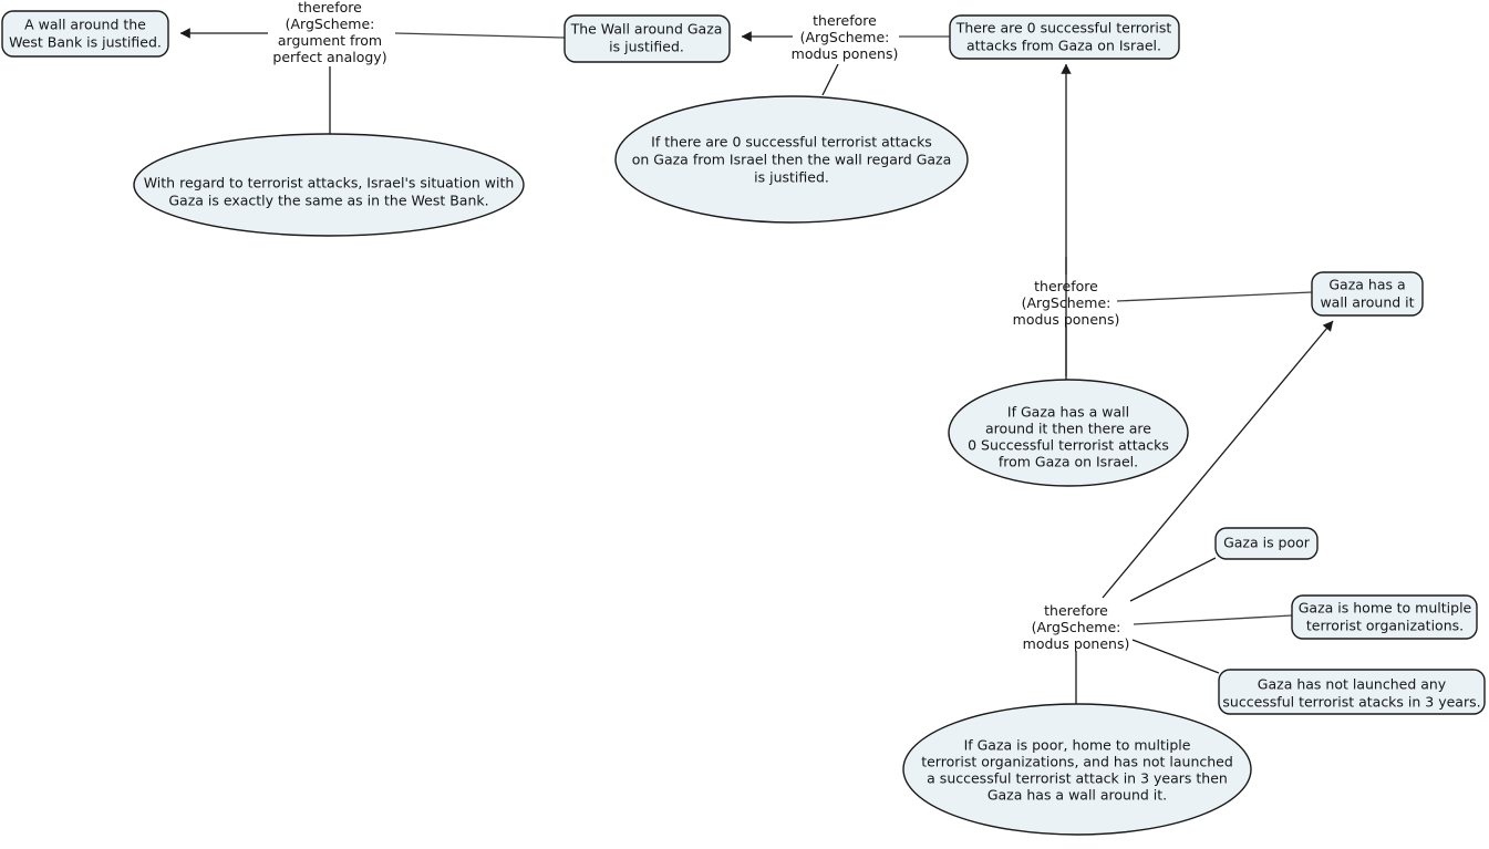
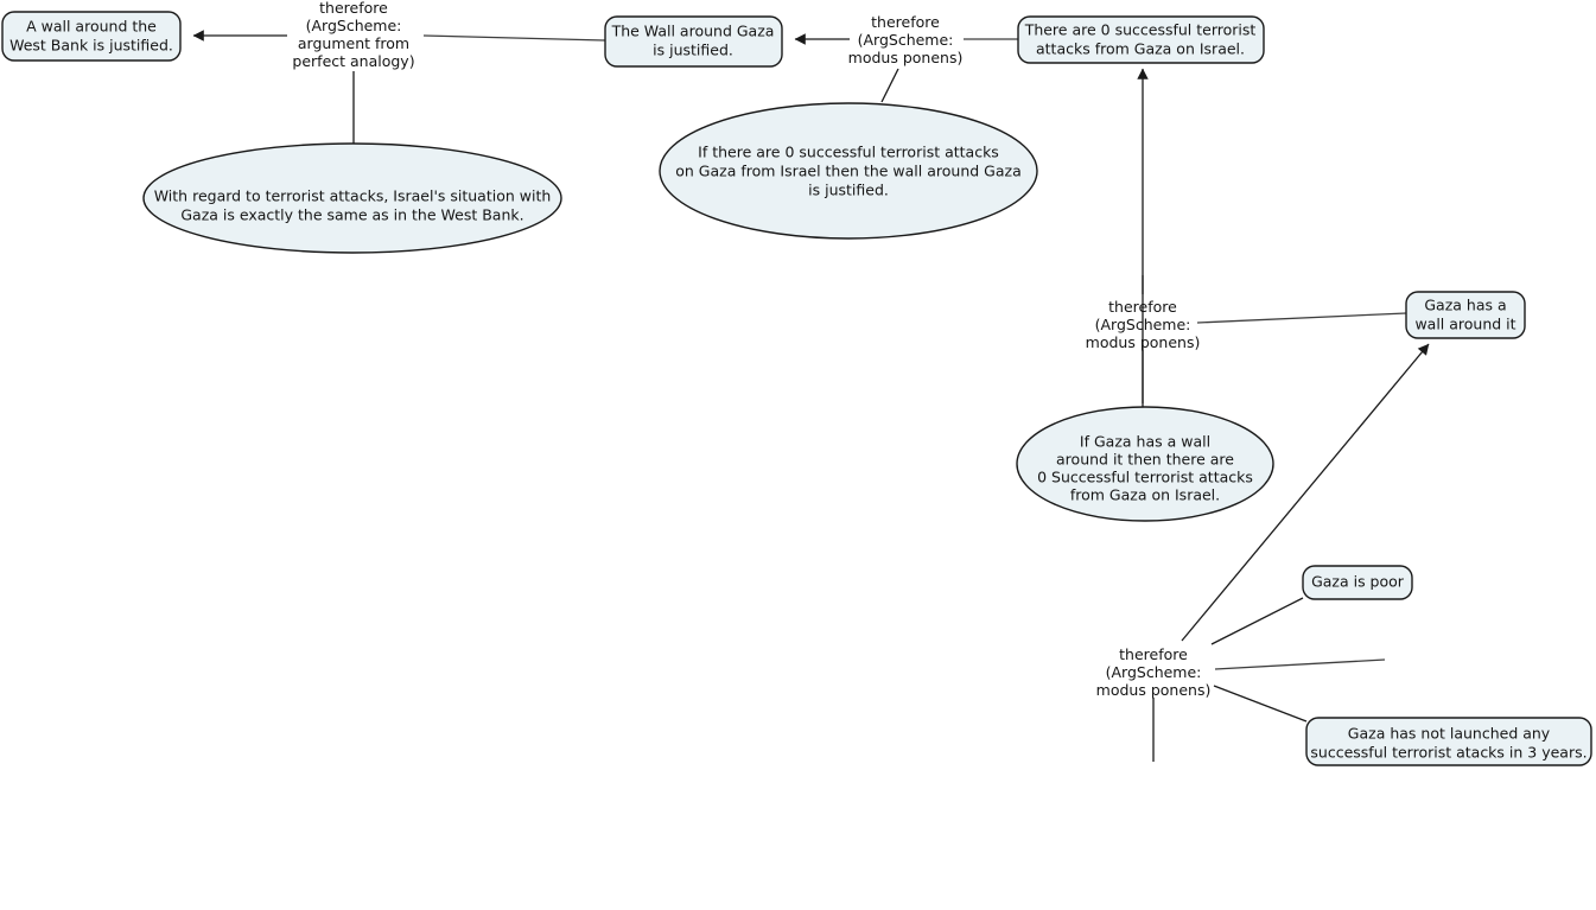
  therefore
  (ArgScheme:
  argument from
  perfect analogy)
  therefore
  (ArgScheme:
  modus ponens)
  therefore
  (ArgScheme:
  modus ponens)
  therefore
  (ArgScheme:
  modus ponens)
  With regard to terrorist attacks, Israel's situation with
  Gaza is exactly the same as in the West Bank.
  If there are 0 successful terrorist attacks
- on Gaza from Israel then the wall regard Gaza
+ on Gaza from Israel then the wall around Gaza
  is justified.
  If Gaza has a wall
  around it then there are
  0 Successful terrorist attacks
  from Gaza on Israel.
- If Gaza is poor, home to multiple
- terrorist organizations, and has not launched
- a successful terrorist attack in 3 years then
- Gaza has a wall around it.
  A wall around the
  West Bank is justified.
  The Wall around Gaza
  is justified.
  There are 0 successful terrorist
  attacks from Gaza on Israel.
  Gaza has a
  wall around it
  Gaza is poor
- Gaza is home to multiple
- terrorist organizations.
  Gaza has not launched any
  successful terrorist atacks in 3 years.
